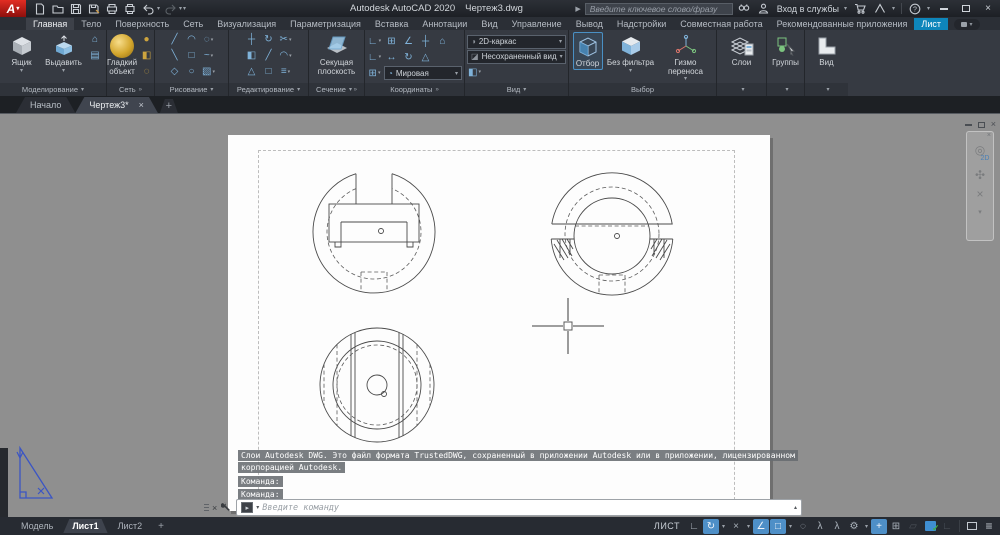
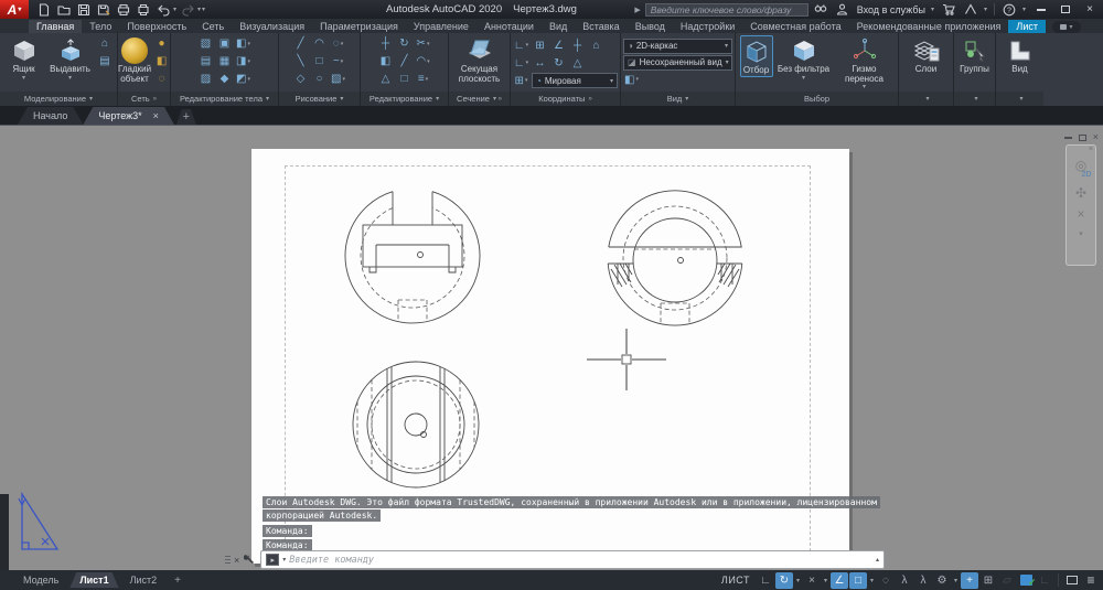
  A
  Autodesk AutoCAD 2020
  Чертеж3.dwg
  Введите ключевое слово/фразу
  Вход в службы
  ×
  Главная
  Тело
  Поверхность
  Сеть
  Визуализация
  Параметризация
- Вставка
+ Управление
  Аннотации
  Вид
- Управление
+ Вставка
  Вывод
  Надстройки
  Совместная работа
  Рекомендованные приложения
  Лист
  Ящик
  Выдавить
  Моделирование
  Гладкий объект
  Сеть
+ Редактирование тела
  Рисование
  Редактирование
  Секущая плоскость
  Сечение
  Мировая
  Координаты
  2D-каркас
  Несохраненный вид
  Вид
  Отбор
  Без фильтра
  Гизмо переноса
  Выбор
  Слои
  Группы
  Вид
  Начало
  Чертеж3*
  ×
  +
  ×
  ◎
  ✣
  ×
  Слои Autodesk DWG. Это файл формата TrustedDWG, сохраненный в приложении Autodesk или в приложении, лицензированном
  корпорацией Autodesk.
  Команда:
  Команда:
  ×
  Введите команду
  Модель
  Лист1
  Лист2
  +
  ЛИСТ
  ✓
